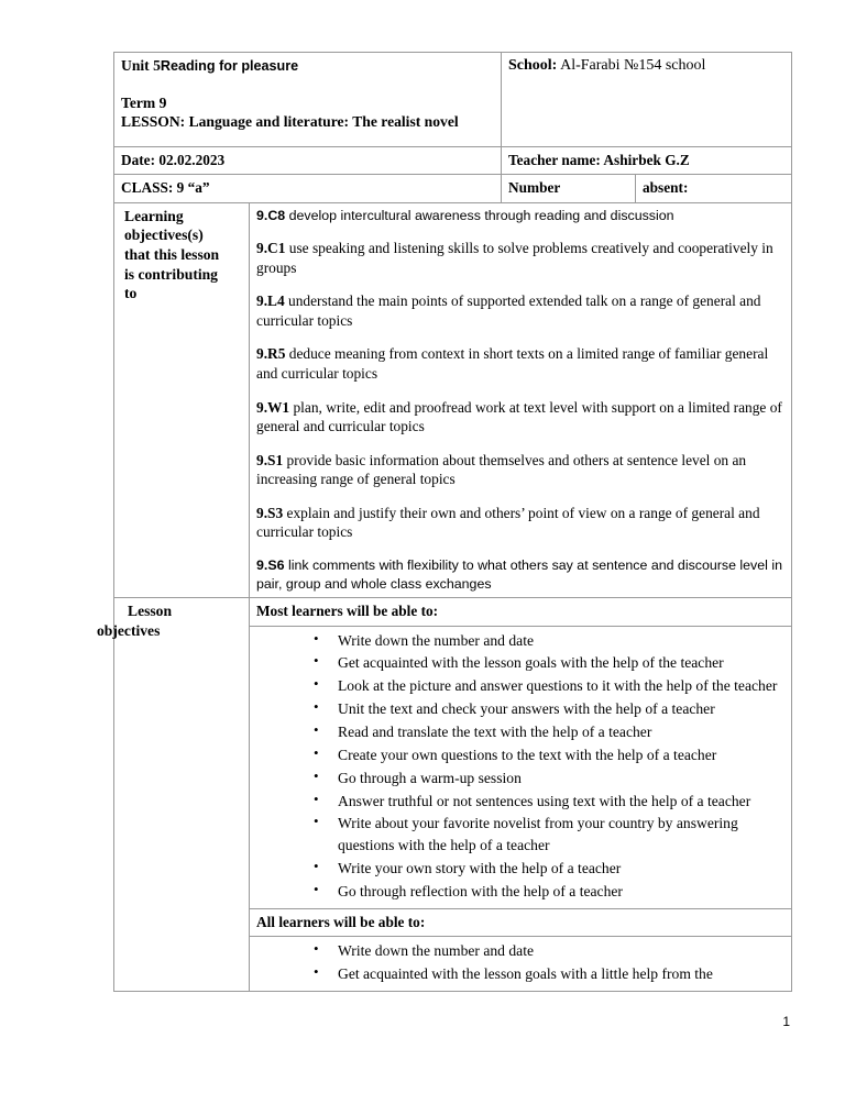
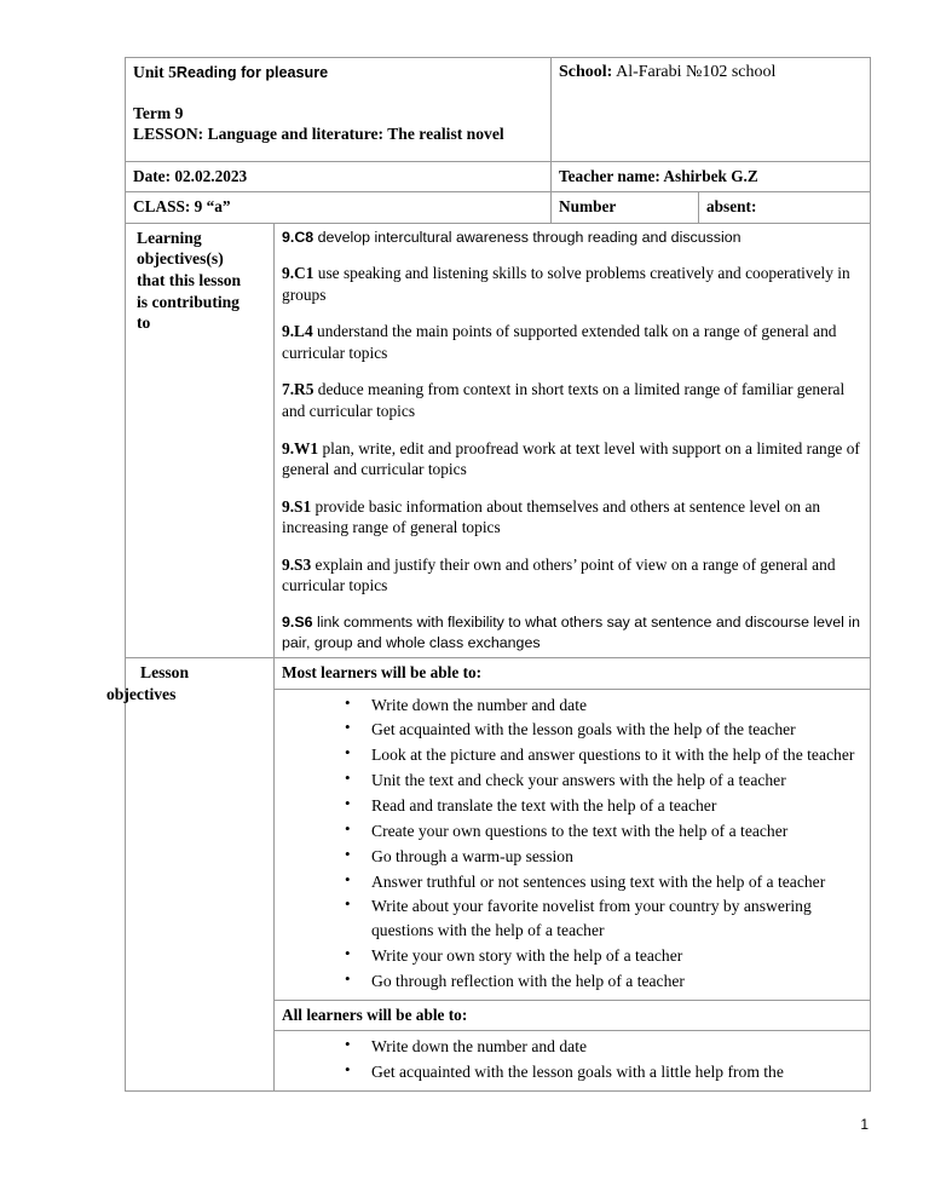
- Unit 5Reading for pleasure Term 9 LESSON: Language and literature: The realist novel	School: Al-Farabi №154 school
+ Unit 5Reading for pleasure Term 9 LESSON: Language and literature: The realist novel	School: Al-Farabi №102 school
  Date: 02.02.2023	Teacher name: Ashirbek G.Z
  CLASS: 9 “a”	Number	absent:
- Learning objectives(s) that this lesson is contributing to	9.C8 develop intercultural awareness through reading and discussion9.C1 use speaking and listening skills to solve problems creatively and cooperatively in groups9.L4 understand the main points of supported extended talk on a range of general and curricular topics9.R5 deduce meaning from context in short texts on a limited range of familiar general and curricular topics9.W1 plan, write, edit and proofread work at text level with support on a limited range of general and curricular topics9.S1 provide basic information about themselves and others at sentence level on an increasing range of general topics9.S3 explain and justify their own and others’ point of view on a range of general and curricular topics9.S6 link comments with flexibility to what others say at sentence and discourse level in pair, group and whole class exchanges
+ Learning objectives(s) that this lesson is contributing to	9.C8 develop intercultural awareness through reading and discussion9.C1 use speaking and listening skills to solve problems creatively and cooperatively in groups9.L4 understand the main points of supported extended talk on a range of general and curricular topics7.R5 deduce meaning from context in short texts on a limited range of familiar general and curricular topics9.W1 plan, write, edit and proofread work at text level with support on a limited range of general and curricular topics9.S1 provide basic information about themselves and others at sentence level on an increasing range of general topics9.S3 explain and justify their own and others’ point of view on a range of general and curricular topics9.S6 link comments with flexibility to what others say at sentence and discourse level in pair, group and whole class exchanges
  Lesson objectives	Most learners will be able to:
  Write down the number and dateGet acquainted with the lesson goals with the help of the teacherLook at the picture and answer questions to it with the help of the teacherUnit the text and check your answers with the help of a teacherRead and translate the text with the help of a teacherCreate your own questions to the text with the help of a teacherGo through a warm-up sessionAnswer truthful or not sentences using text with the help of a teacherWrite about your favorite novelist from your country by answering questions with the help of a teacherWrite your own story with the help of a teacherGo through reflection with the help of a teacher
  All learners will be able to:
  Write down the number and dateGet acquainted with the lesson goals with a little help from the
  1
